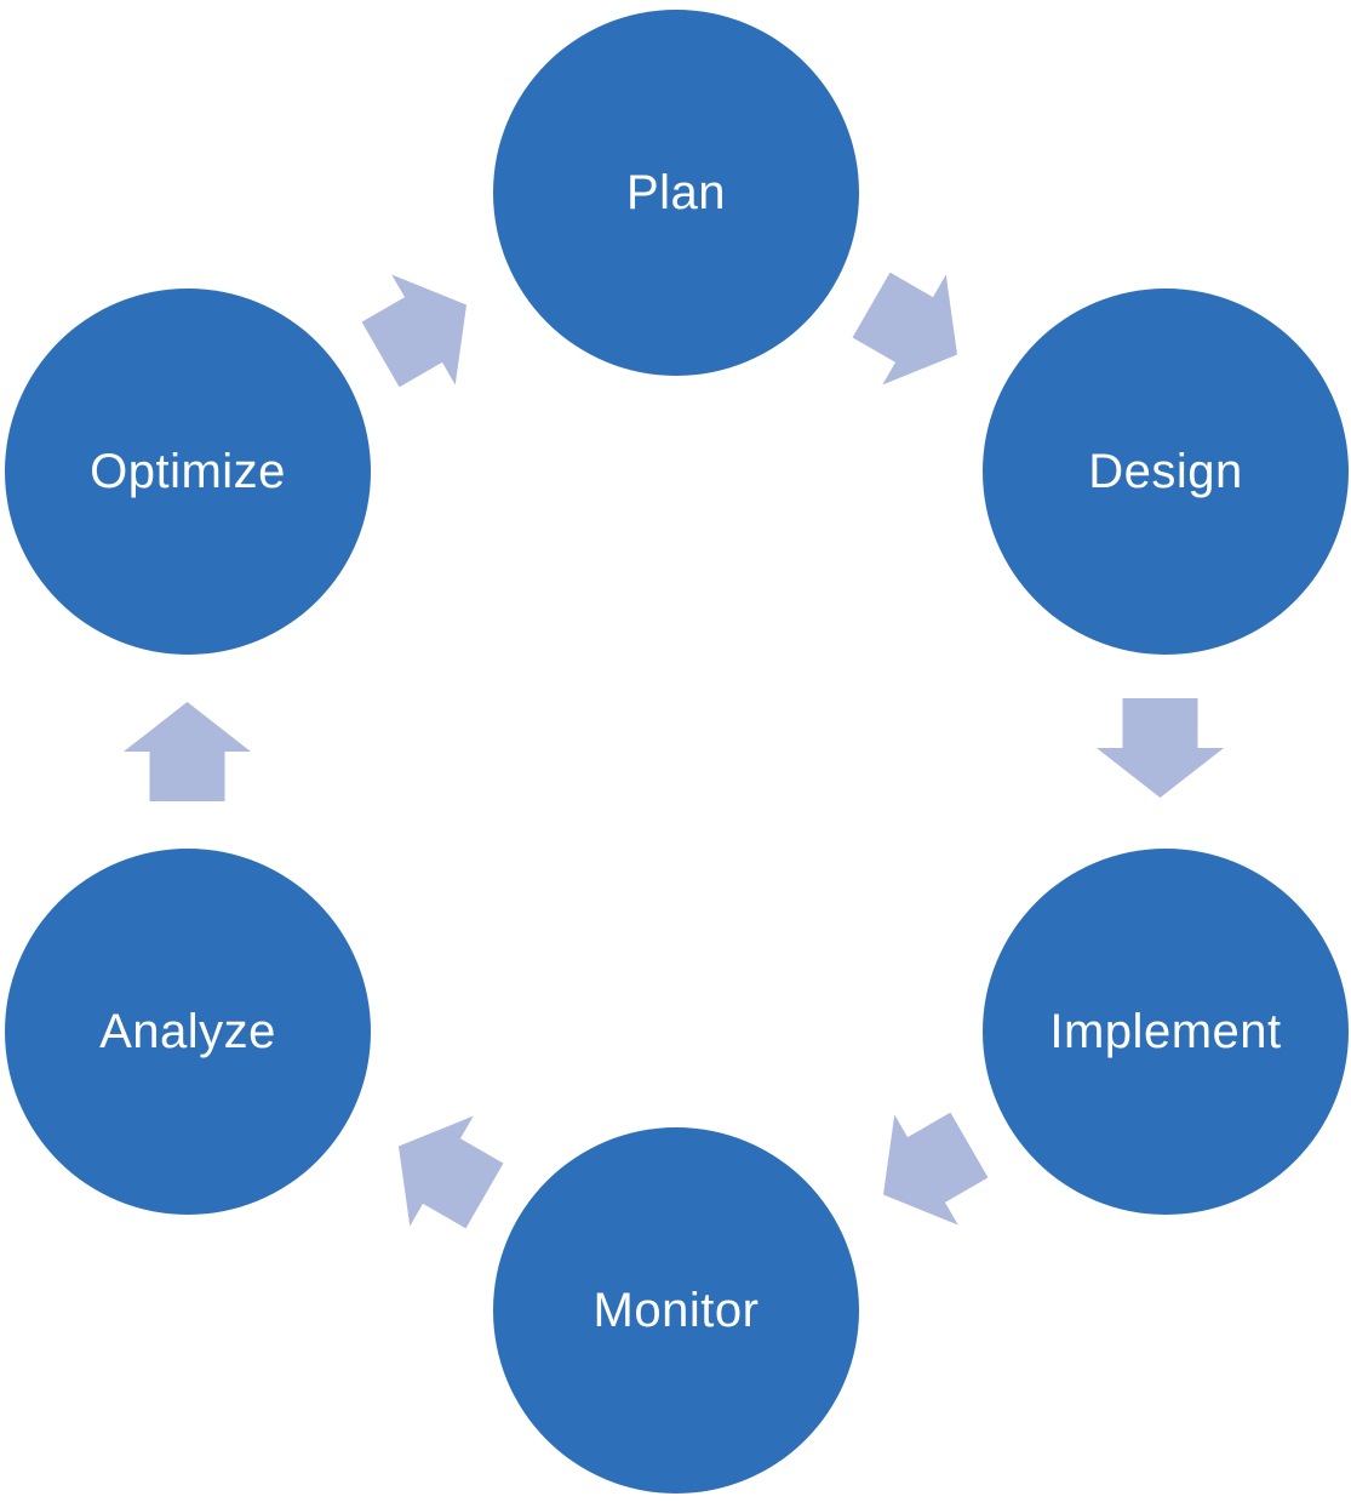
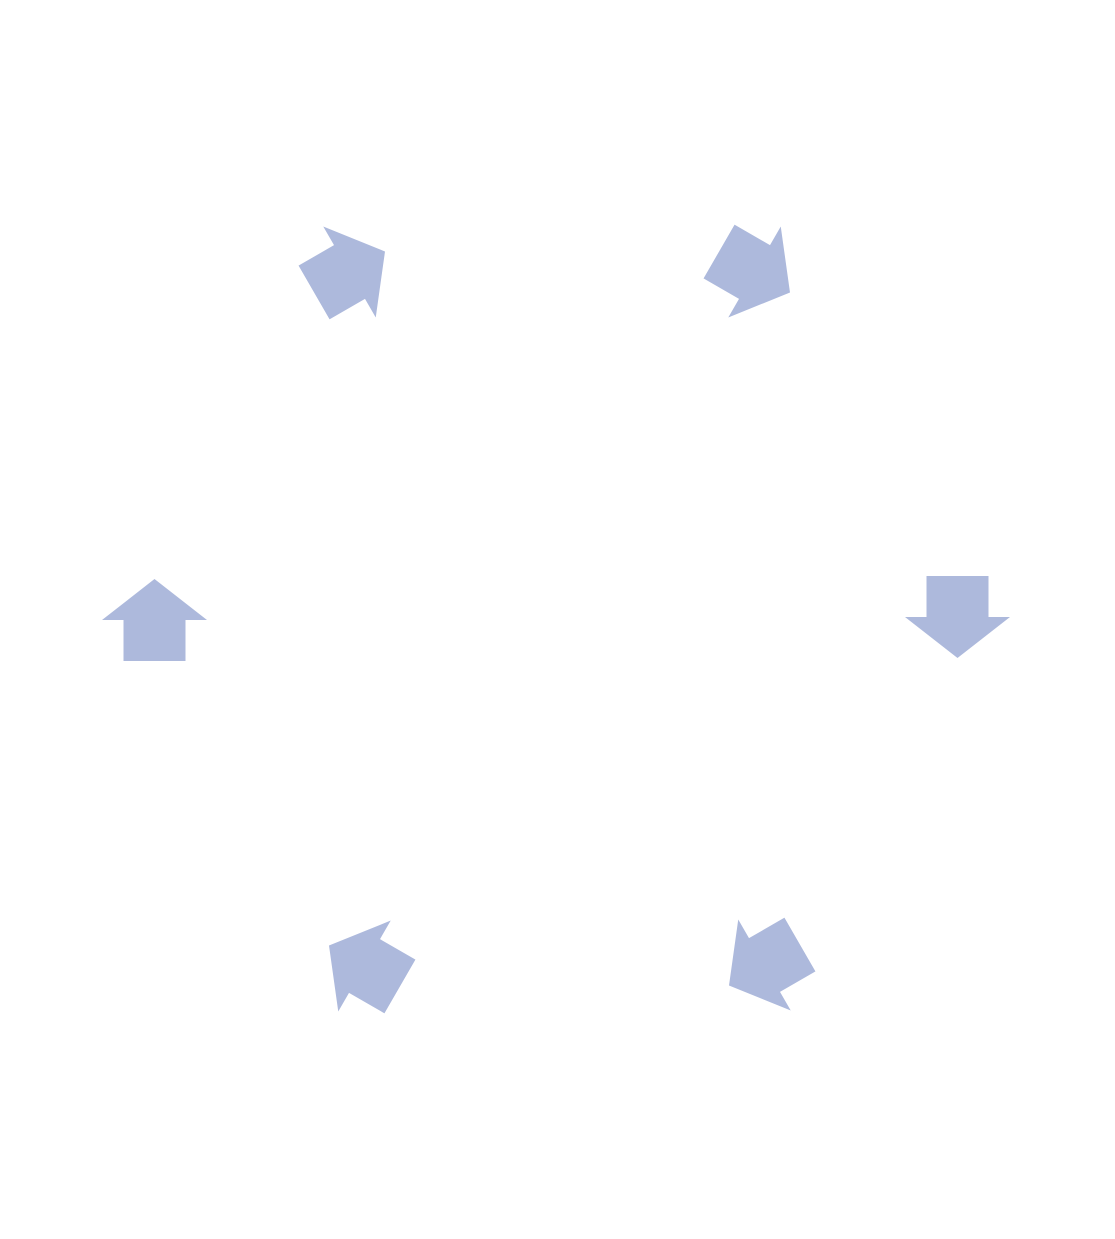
- Plan
- Design
- Implement
- Monitor
- Analyze
- Optimize
